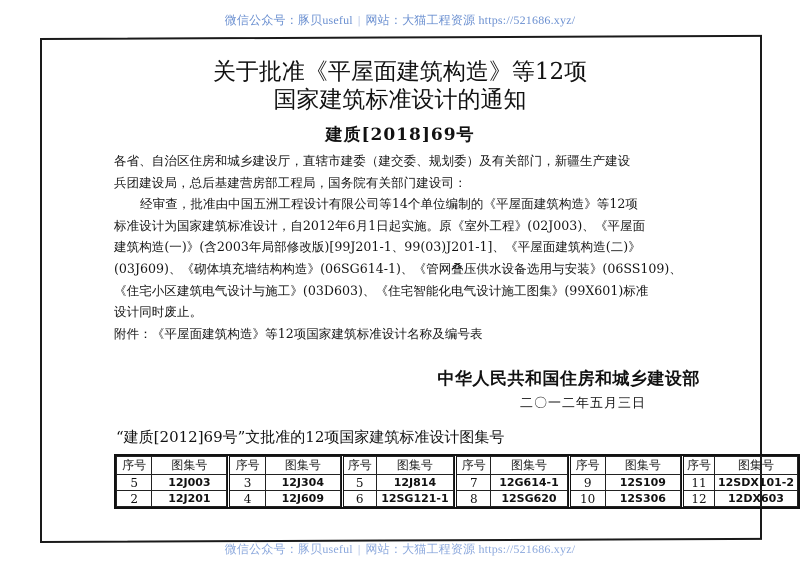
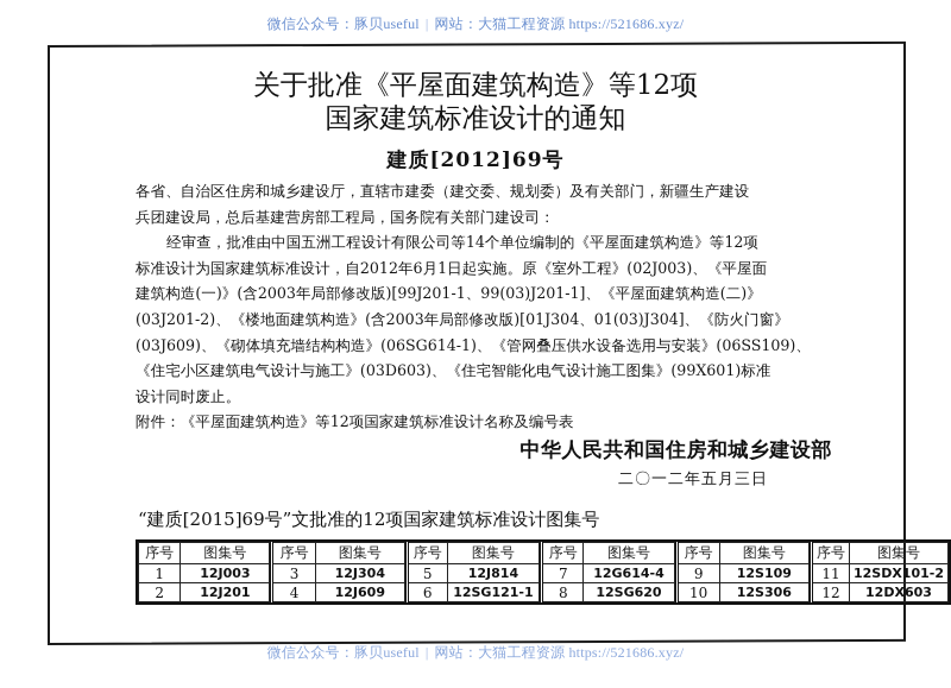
  微信公众号：豚贝useful | 网站：大猫工程资源 https://521686.xyz/
  关于批准《平屋面建筑构造》等12项
  国家建筑标准设计的通知
- 建质[2018]69号
+ 建质[2012]69号
  各省、自治区住房和城乡建设厅，直辖市建委（建交委、规划委）及有关部门，新疆生产建设
  兵团建设局，总后基建营房部工程局，国务院有关部门建设司：
  经审查，批准由中国五洲工程设计有限公司等14个单位编制的《平屋面建筑构造》等12项
  标准设计为国家建筑标准设计，自2012年6月1日起实施。原《室外工程》(02J003)、《平屋面
  建筑构造(一)》(含2003年局部修改版)[99J201-1、99(03)J201-1]、《平屋面建筑构造(二)》
+ (03J201-2)、《楼地面建筑构造》(含2003年局部修改版)[01J304、01(03)J304]、《防火门窗》
  (03J609)、《砌体填充墙结构构造》(06SG614-1)、《管网叠压供水设备选用与安装》(06SS109)、
  《住宅小区建筑电气设计与施工》(03D603)、《住宅智能化电气设计施工图集》(99X601)标准
  设计同时废止。
  附件：《平屋面建筑构造》等12项国家建筑标准设计名称及编号表
  中华人民共和国住房和城乡建设部
  二〇一二年五月三日
- “建质[2012]69号”文批准的12项国家建筑标准设计图集号
+ “建质[2015]69号”文批准的12项国家建筑标准设计图集号
  序号	图集号
- 5	12J003
+ 1	12J003
  2	12J201
  序号	图集号
  3	12J304
  4	12J609
  序号	图集号
  5	12J814
  6	12SG121-1
  序号	图集号
- 7	12G614-1
+ 7	12G614-4
  8	12SG620
  序号	图集号
  9	12S109
  10	12S306
  序号	图集号
  11	12SDX101-2
  12	12DX603
  微信公众号：豚贝useful | 网站：大猫工程资源 https://521686.xyz/
